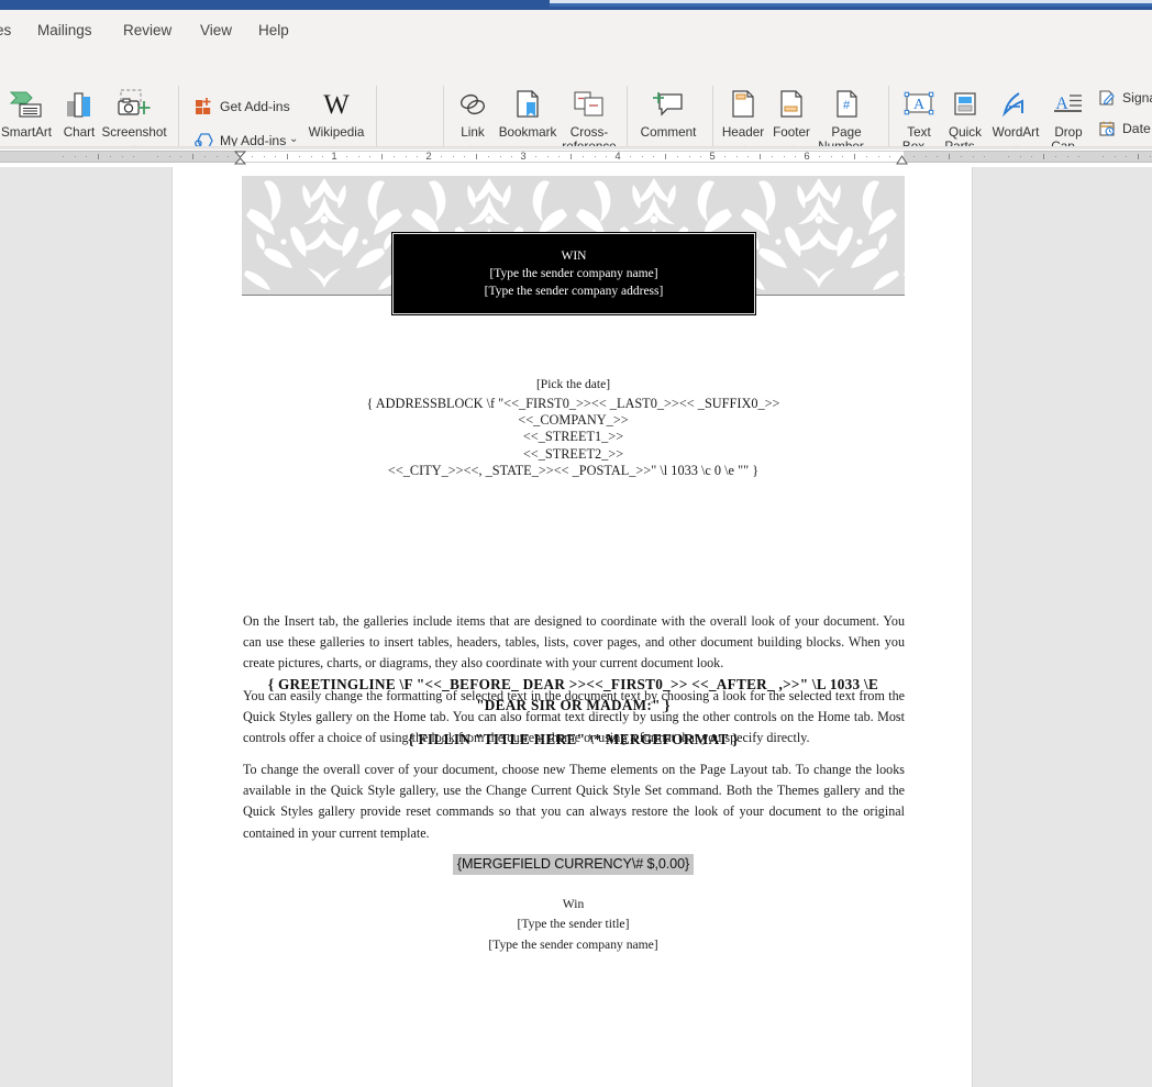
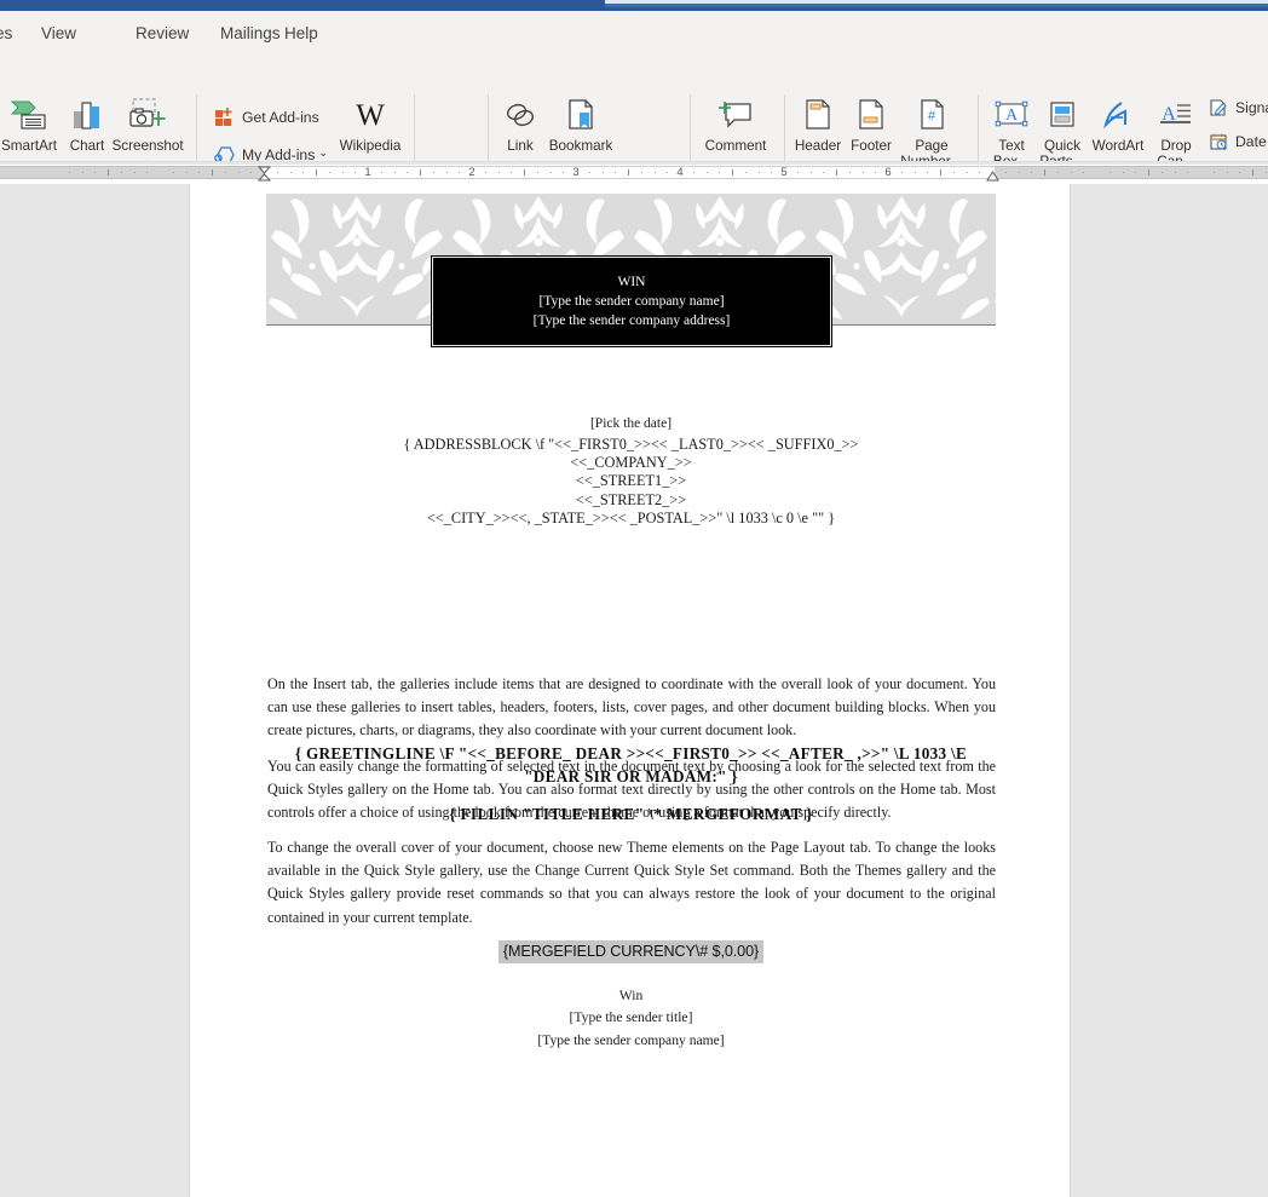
- Mailings
+ View
  Review
- View
+ Mailings
  Help
  SmartArt
  Chart
  Screenshot
  ⌄
  Get Add-ins
  My Add-ins
  ⌄
  W
  Wikipedia
  Link
  ⌄
  Bookmark
- Cross-
  Comment
  Header
  ⌄
  Footer
  ⌄
  #
  Page
  A
  Text
  Quick
  WordArt
  ⌄
  A
  Drop
  Date
  1
  2
  3
  4
  5
  6
  WIN
  [Type the sender company name]
  [Type the sender company address]
  [Pick the date]
  { ADDRESSBLOCK \f "<<_FIRST0_>><< _LAST0_>><< _SUFFIX0_>>
  <<_COMPANY_>>
  <<_STREET1_>>
  <<_STREET2_>>
  <<_CITY_>><<, _STATE_>><< _POSTAL_>>" \l 1033 \c 0 \e "" }
  { GREETINGLINE \F "<<_BEFORE_ DEAR >><<_FIRST0_>> <<_AFTER_ ,>>" \L 1033 \E "DEAR SIR OR MADAM:" }
  { FILLIN "TITLE HERE" \* MERGEFORMAT }
- On the Insert tab, the galleries include items that are designed to coordinate with the overall look of your document. You can use these galleries to insert tables, headers, tables, lists, cover pages, and other document building blocks. When you create pictures, charts, or diagrams, they also coordinate with your current document look.
+ On the Insert tab, the galleries include items that are designed to coordinate with the overall look of your document. You can use these galleries to insert tables, headers, footers, lists, cover pages, and other document building blocks. When you create pictures, charts, or diagrams, they also coordinate with your current document look.
  You can easily change the formatting of selected text in the document text by choosing a look for the selected text from the Quick Styles gallery on the Home tab. You can also format text directly by using the other controls on the Home tab. Most controls offer a choice of using the look from the current theme or using a format that you specify directly.
  To change the overall cover of your document, choose new Theme elements on the Page Layout tab. To change the looks available in the Quick Style gallery, use the Change Current Quick Style Set command. Both the Themes gallery and the Quick Styles gallery provide reset commands so that you can always restore the look of your document to the original contained in your current template.
  {MERGEFIELD CURRENCY\# $,0.00}
  Win
  [Type the sender title]
  [Type the sender company name]
